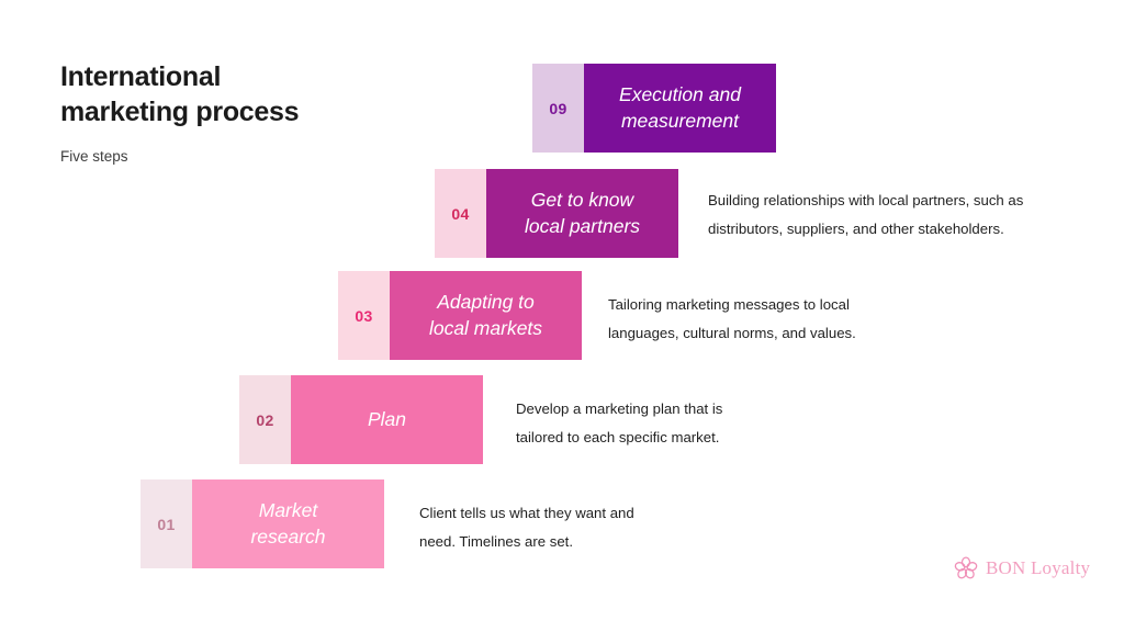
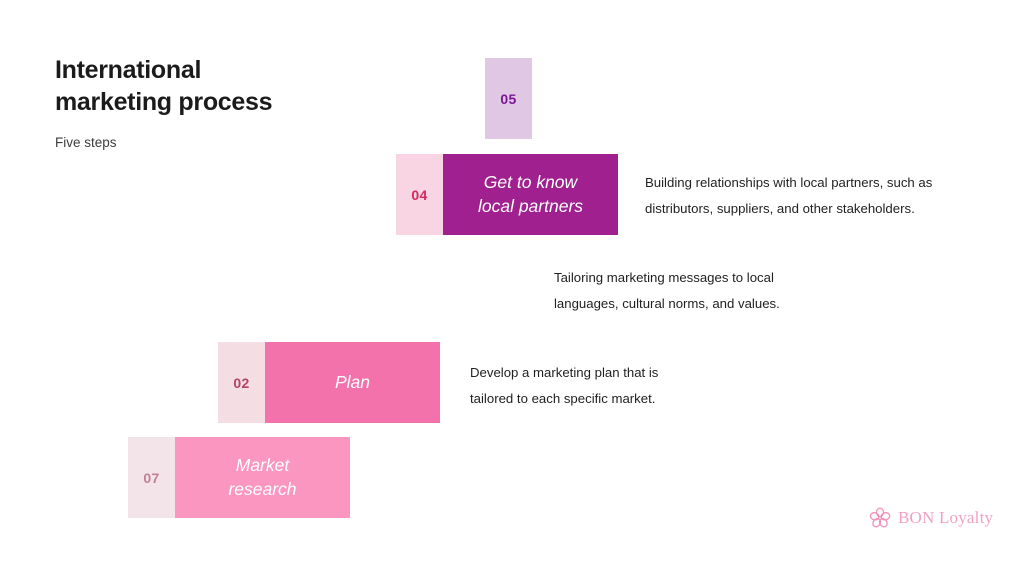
  International
  marketing process
  Five steps
- 09
+ 05
- Execution and
- measurement
  04
  Get to know
  local partners
  Building relationships with local partners, such as
  distributors, suppliers, and other stakeholders.
- 03
- Adapting to
- local markets
  Tailoring marketing messages to local
  languages, cultural norms, and values.
  02
  Plan
  Develop a marketing plan that is
  tailored to each specific market.
- 01
+ 07
  Market
  research
- Client tells us what they want and
- need. Timelines are set.
  BON Loyalty
